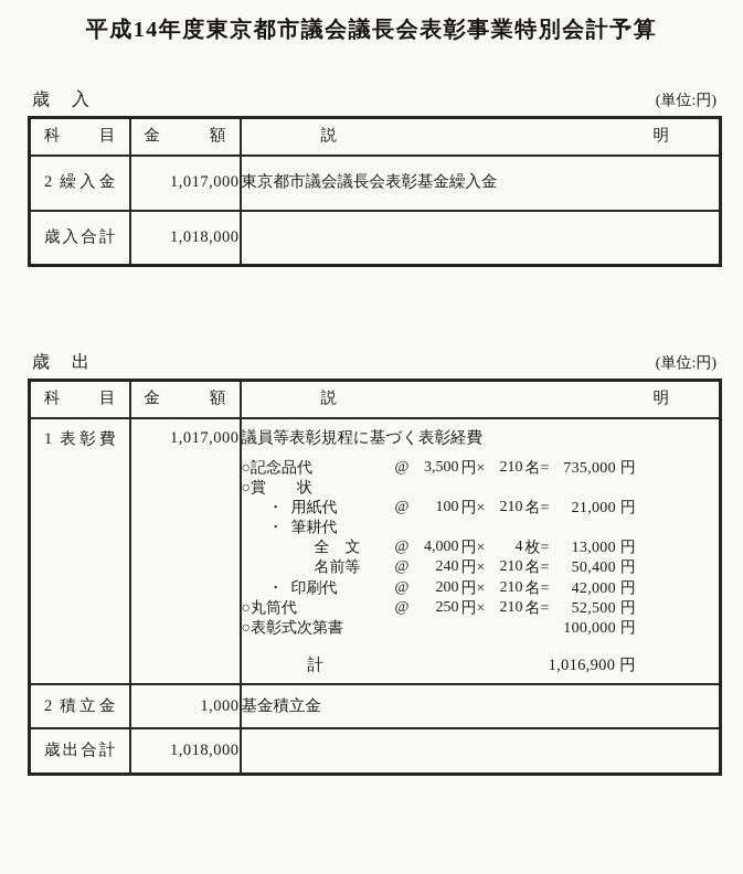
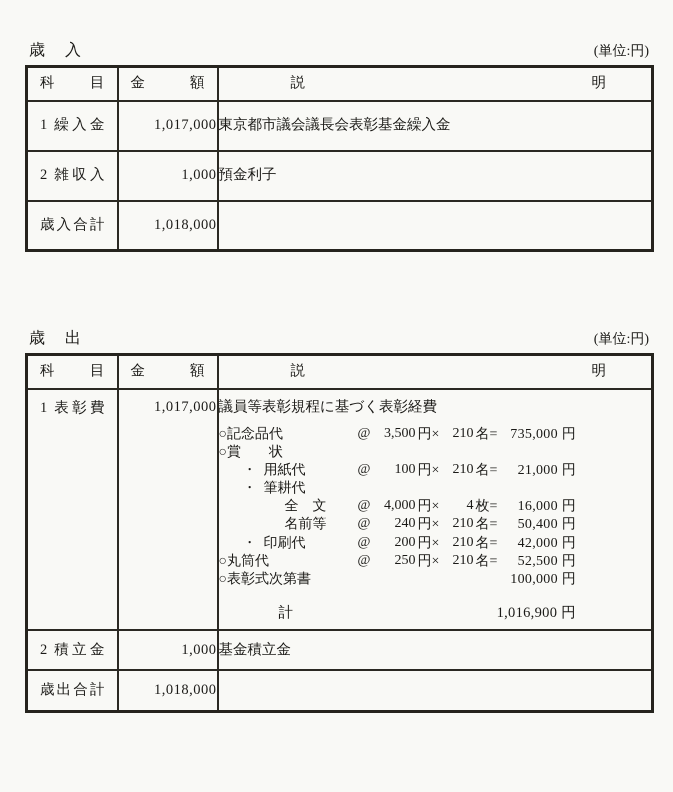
- 平成14年度東京都市議会議長会表彰事業特別会計予算
  歳 入
  (単位:円)
  科目	金額	説明
- 2 繰入金	1,017,000	東京都市議会議長会表彰基金繰入金
+ 1 繰入金	1,017,000	東京都市議会議長会表彰基金繰入金
+ 2 雑収入	1,000	預金利子
  歳入合計	1,018,000
  歳 出
  (単位:円)
  科目	金額	説明
- 1 表彰費	1,017,000	議員等表彰規程に基づく表彰経費 ○記念品代 @ 3,500 円× 210 名= 735,000 円 ○賞 状 ・ 用紙代 @ 100 円× 210 名= 21,000 円 ・ 筆耕代 全 文 @ 4,000 円× 4 枚= 13,000 円 名前等 @ 240 円× 210 名= 50,400 円 ・ 印刷代 @ 200 円× 210 名= 42,000 円 ○丸筒代 @ 250 円× 210 名= 52,500 円 ○表彰式次第書 100,000 円 計 1,016,900 円
+ 1 表彰費	1,017,000	議員等表彰規程に基づく表彰経費 ○記念品代 @ 3,500 円× 210 名= 735,000 円 ○賞 状 ・ 用紙代 @ 100 円× 210 名= 21,000 円 ・ 筆耕代 全 文 @ 4,000 円× 4 枚= 16,000 円 名前等 @ 240 円× 210 名= 50,400 円 ・ 印刷代 @ 200 円× 210 名= 42,000 円 ○丸筒代 @ 250 円× 210 名= 52,500 円 ○表彰式次第書 100,000 円 計 1,016,900 円
  2 積立金	1,000	基金積立金
  歳出合計	1,018,000
